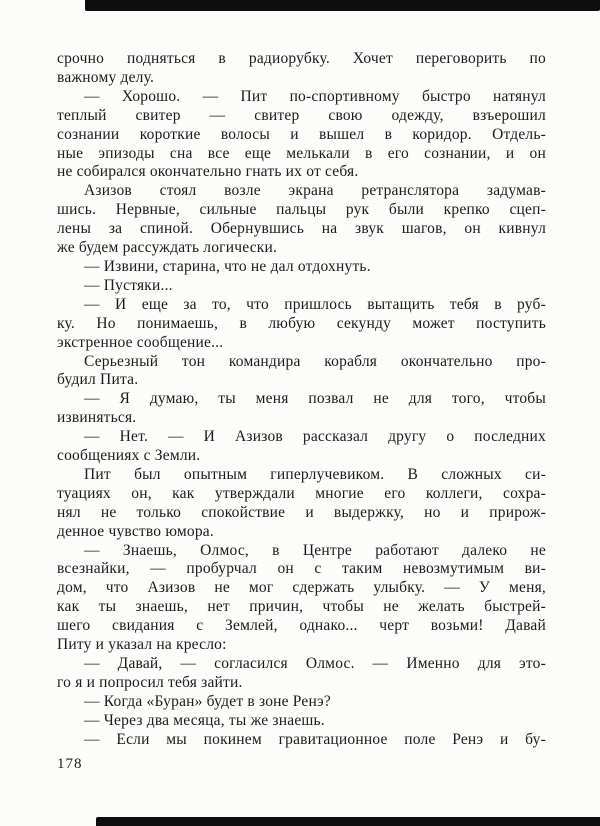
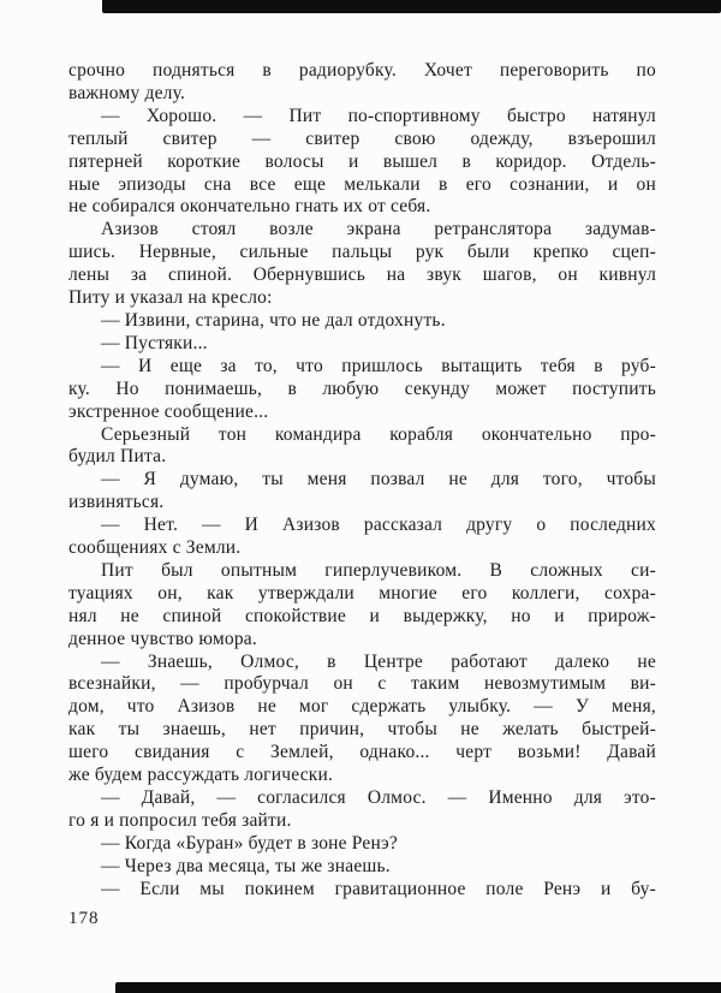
  срочно подняться в радиорубку. Хочет переговорить по
  важному делу.
  — Хорошо. — Пит по-спортивному быстро натянул
  теплый свитер — свитер свою одежду, взъерошил
- сознании короткие волосы и вышел в коридор. Отдель-
+ пятерней короткие волосы и вышел в коридор. Отдель-
  ные эпизоды сна все еще мелькали в его сознании, и он
  не собирался окончательно гнать их от себя.
  Азизов стоял возле экрана ретранслятора задумав-
  шись. Нервные, сильные пальцы рук были крепко сцеп-
  лены за спиной. Обернувшись на звук шагов, он кивнул
- же будем рассуждать логически.
+ Питу и указал на кресло:
  — Извини, старина, что не дал отдохнуть.
  — Пустяки...
  — И еще за то, что пришлось вытащить тебя в руб-
  ку. Но понимаешь, в любую секунду может поступить
  экстренное сообщение...
  Серьезный тон командира корабля окончательно про-
  будил Пита.
  — Я думаю, ты меня позвал не для того, чтобы
  извиняться.
  — Нет. — И Азизов рассказал другу о последних
  сообщениях с Земли.
  Пит был опытным гиперлучевиком. В сложных си-
  туациях он, как утверждали многие его коллеги, сохра-
- нял не только спокойствие и выдержку, но и прирож-
+ нял не спиной спокойствие и выдержку, но и прирож-
  денное чувство юмора.
  — Знаешь, Олмос, в Центре работают далеко не
  всезнайки, — пробурчал он с таким невозмутимым ви-
  дом, что Азизов не мог сдержать улыбку. — У меня,
  как ты знаешь, нет причин, чтобы не желать быстрей-
  шего свидания с Землей, однако... черт возьми! Давай
- Питу и указал на кресло:
+ же будем рассуждать логически.
  — Давай, — согласился Олмос. — Именно для это-
  го я и попросил тебя зайти.
  — Когда «Буран» будет в зоне Ренэ?
  — Через два месяца, ты же знаешь.
  — Если мы покинем гравитационное поле Ренэ и бу-
  178
